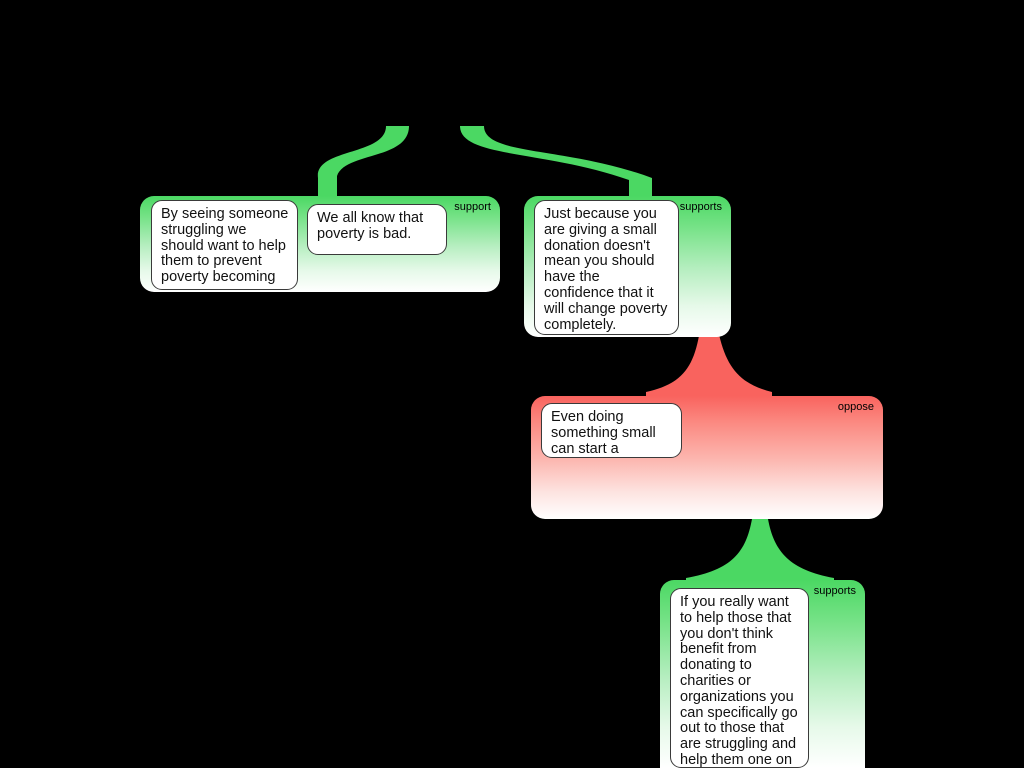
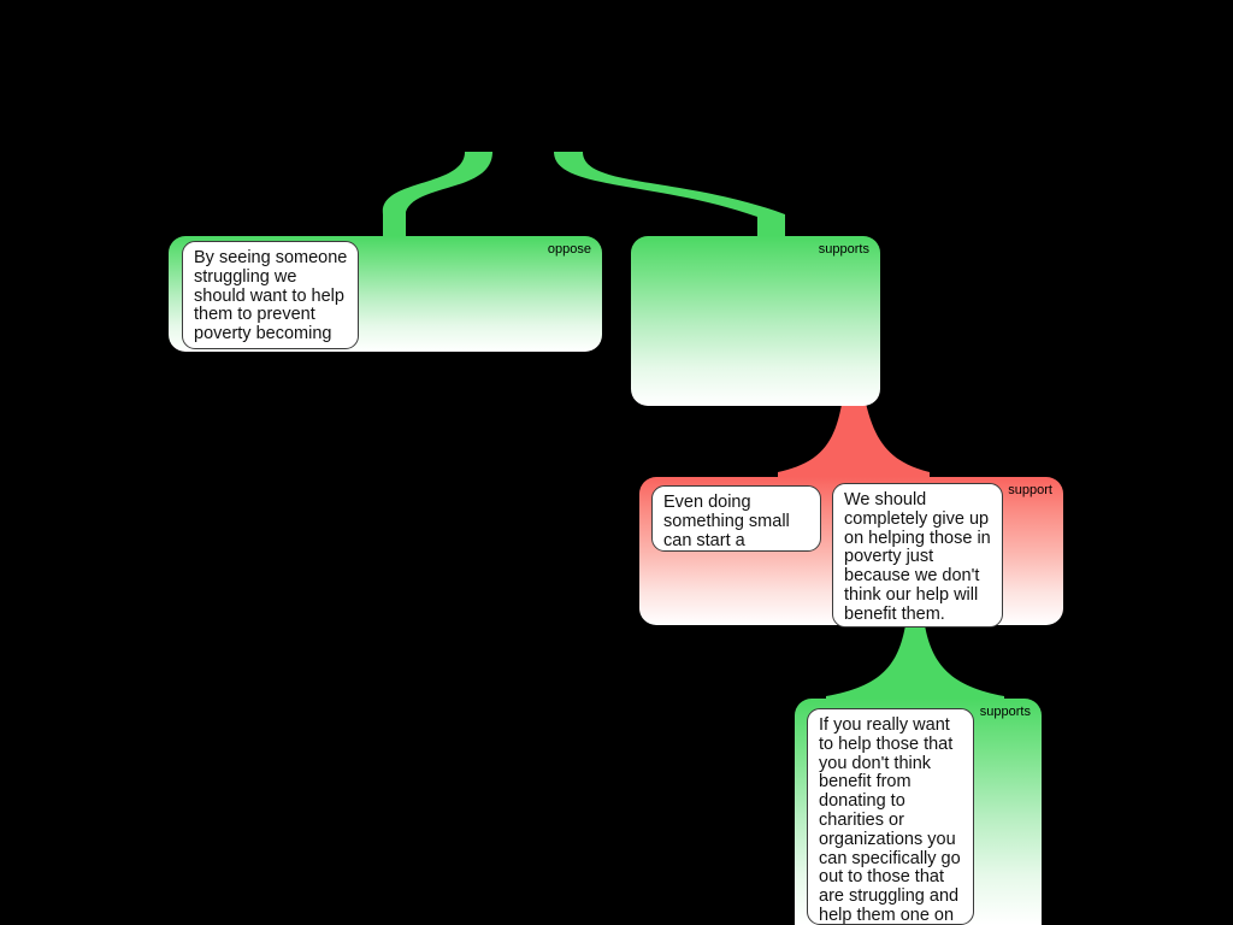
- support
+ oppose
  By seeing someone struggling we should want to help them to prevent poverty becoming
- We all know that poverty is bad.
  supports
- Just because you are giving a small donation doesn't mean you should have the confidence that it will change poverty completely.
- oppose
+ support
  Even doing something small can start a
+ We should completely give up on helping those in poverty just because we don't think our help will benefit them.
  supports
  If you really want to help those that you don't think benefit from donating to charities or organizations you can specifically go out to those that are struggling and help them one on
